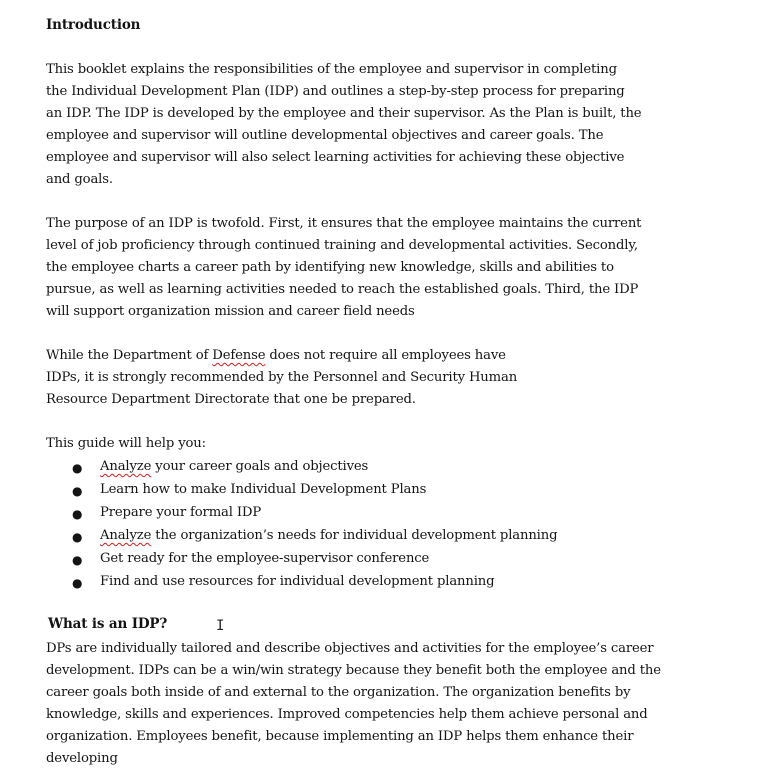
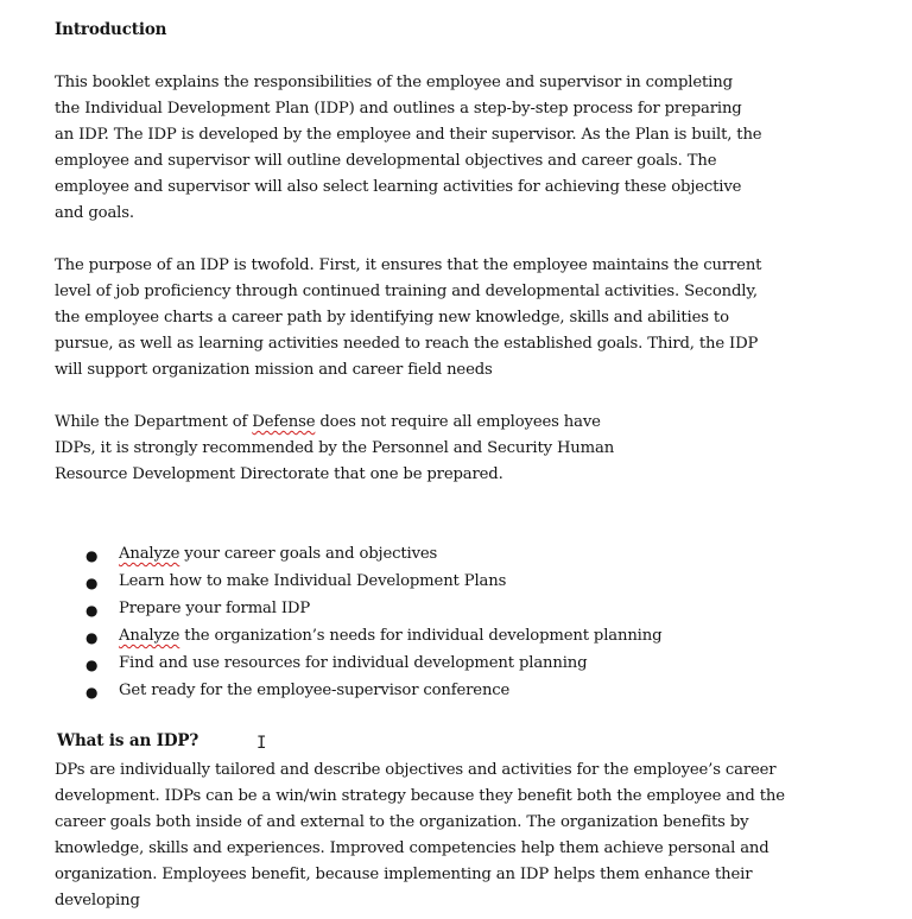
  Introduction
  This booklet explains the responsibilities of the employee and supervisor in completing
  the Individual Development Plan (IDP) and outlines a step-by-step process for preparing
  an IDP. The IDP is developed by the employee and their supervisor. As the Plan is built, the
  employee and supervisor will outline developmental objectives and career goals. The
  employee and supervisor will also select learning activities for achieving these objective
  and goals.
  The purpose of an IDP is twofold. First, it ensures that the employee maintains the current
  level of job proficiency through continued training and developmental activities. Secondly,
  the employee charts a career path by identifying new knowledge, skills and abilities to
  pursue, as well as learning activities needed to reach the established goals. Third, the IDP
  will support organization mission and career field needs
  While the Department of Defense does not require all employees have
  IDPs, it is strongly recommended by the Personnel and Security Human
- Resource Department Directorate that one be prepared.
+ Resource Development Directorate that one be prepared.
- This guide will help you:
  ●
  Analyze your career goals and objectives
  ●
  Learn how to make Individual Development Plans
  ●
  Prepare your formal IDP
  ●
  Analyze the organization’s needs for individual development planning
  ●
- Get ready for the employee-supervisor conference
+ Find and use resources for individual development planning
  ●
- Find and use resources for individual development planning
+ Get ready for the employee-supervisor conference
  What is an IDP?
  I
  DPs are individually tailored and describe objectives and activities for the employee’s career
  development. IDPs can be a win/win strategy because they benefit both the employee and the
  career goals both inside of and external to the organization. The organization benefits by
  knowledge, skills and experiences. Improved competencies help them achieve personal and
  organization. Employees benefit, because implementing an IDP helps them enhance their
  developing
